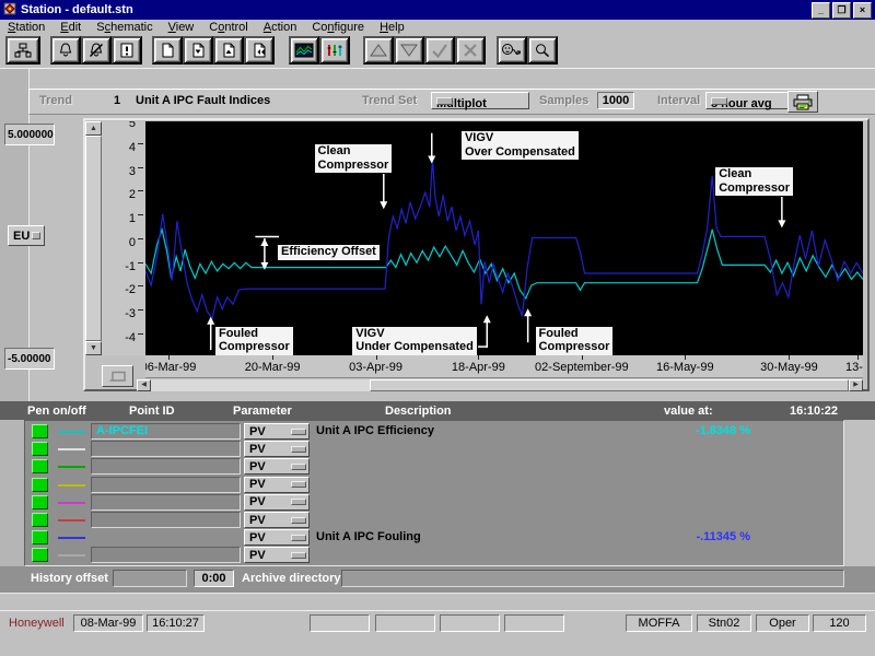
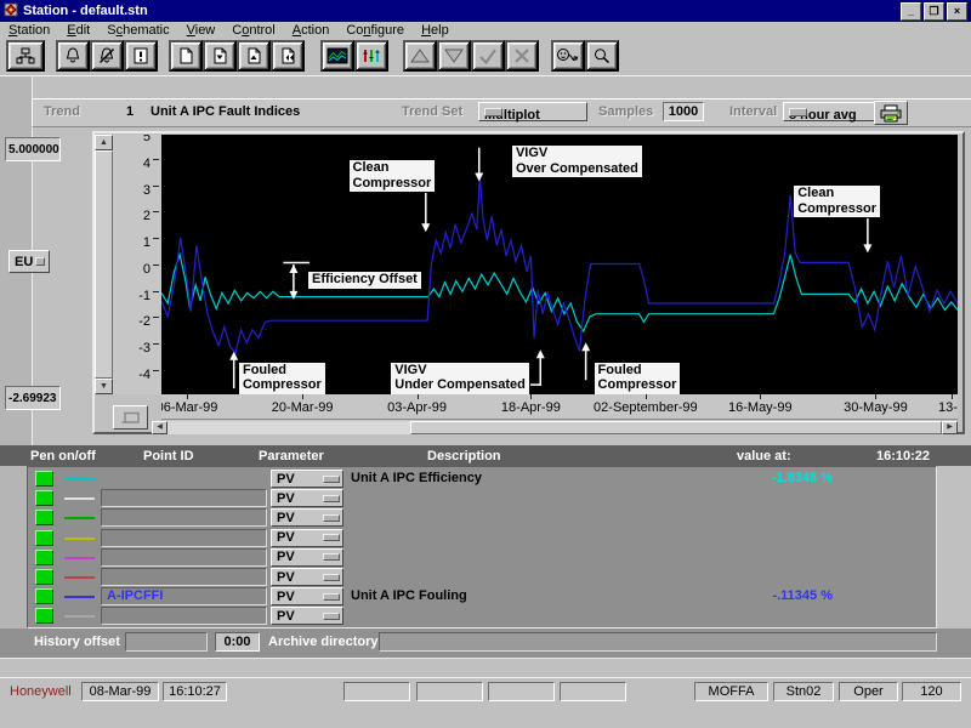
  Station - default.stn
  _
  ❐
  ×
  Station
  Edit
  Schematic
  View
  Control
  Action
  Configure
  Help
  Trend
  1
  Unit A IPC Fault Indices
  Trend Set
  ltiplot
  Samples
  1000
  Interval
  our avg
  5.000000
  EU
- -5.00000
+ -2.69923
  5
  4
  3
  2
  1
  0
  -1
  -2
  -3
  -4
  Clean
  Compressor
  VIGV
  Over Compensated
  Efficiency Offset
  Fouled
  Compressor
  VIGV
  Under Compensated
  Fouled
  Compressor
  Clean
  Compressor
  6-Mar-99
  20-Mar-99
  03-Apr-99
  18-Apr-99
  02-September-99
  16-May-99
  30-May-99
  13-
  Pen on/off
  Point ID
  Parameter
  Description
  value at:
  16:10:22
- A-IPCFEI
  PV
  Unit A IPC Efficiency
  -1.8348 %
  PV
  PV
  PV
  PV
  PV
+ A-IPCFFI
  PV
  Unit A IPC Fouling
  -.11345 %
  PV
  History offset
  0:00
  Archive directory
  Honeywell
  08-Mar-99
  16:10:27
  MOFFA
  Stn02
  Oper
  120
